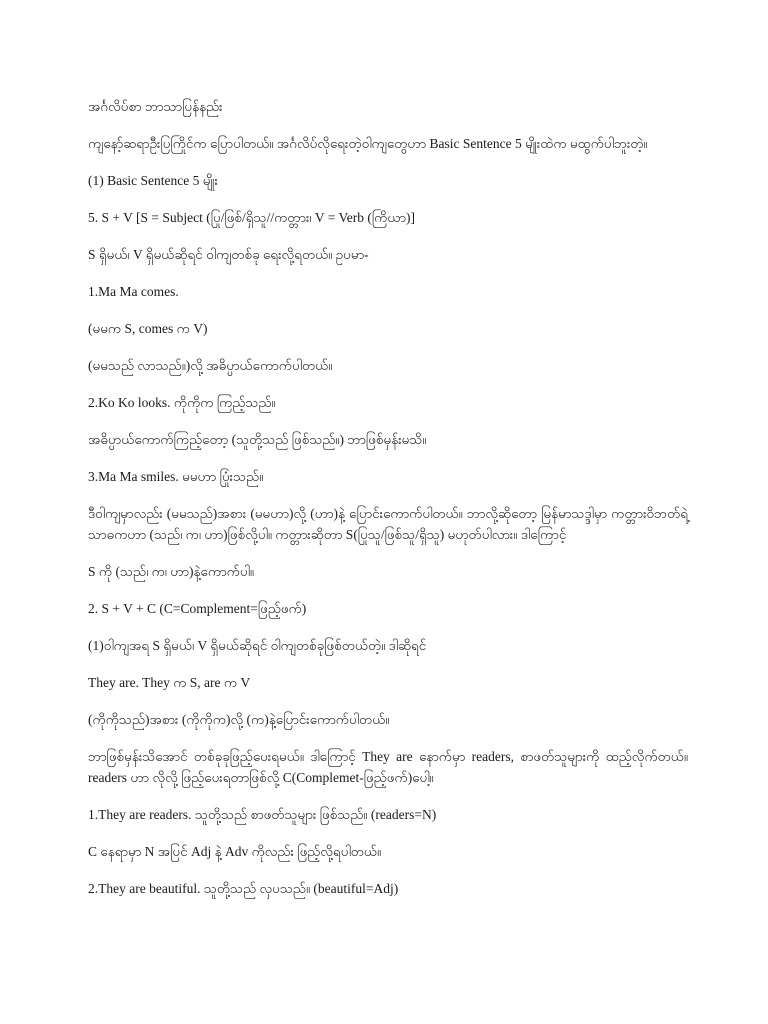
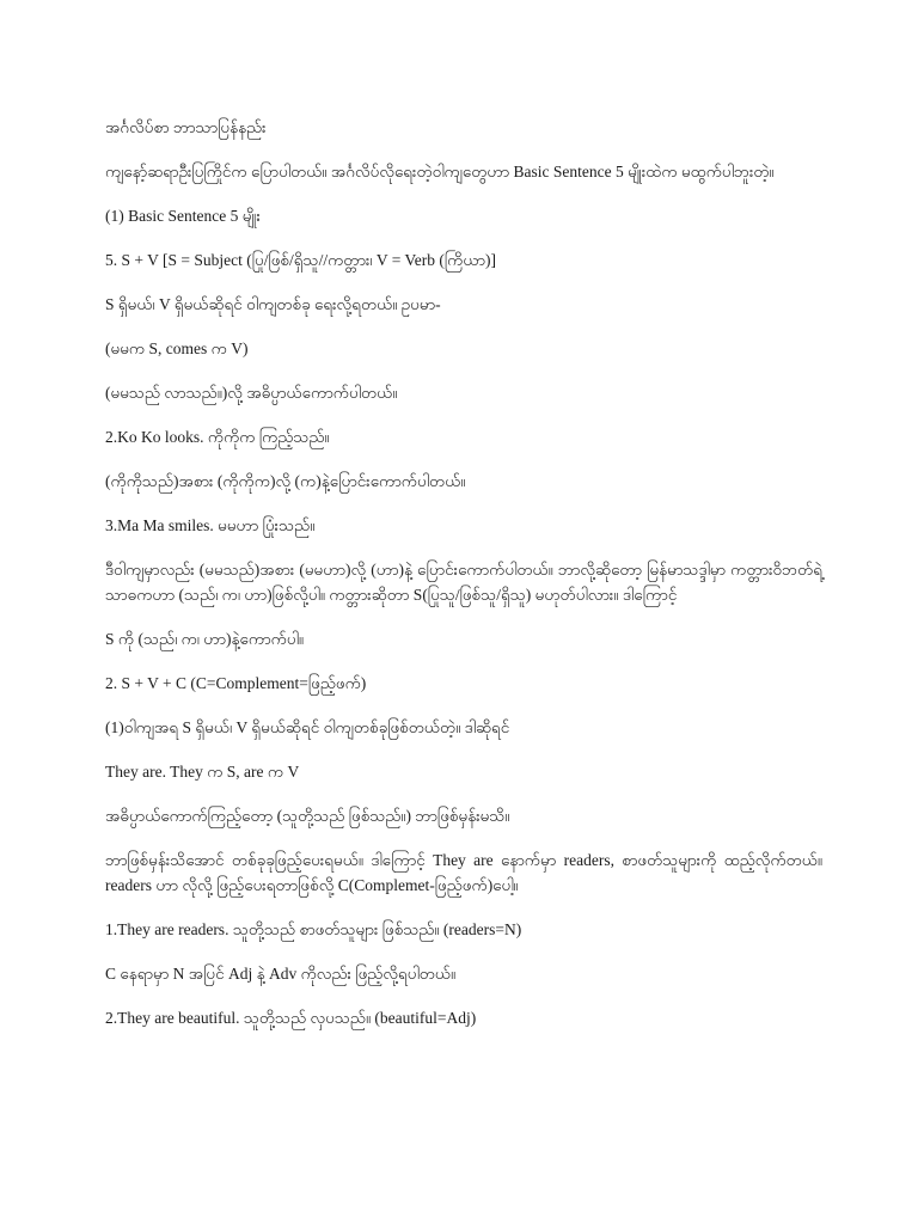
  အင်္ဂလိပ်စာ ဘာသာပြန်နည်း
  ကျနော့်ဆရာဦးပြကြိုင်က ပြောပါတယ်။ အင်္ဂလိပ်လိုရေးတဲ့ဝါကျတွေဟာ Basic Sentence 5 မျိုးထဲက မထွက်ပါဘူးတဲ့။
  (1) Basic Sentence 5 မျိုး
  5. S + V [S = Subject (ပြု/ဖြစ်/ရှိသူ//ကတ္တား၊ V = Verb (ကြိယာ)]
  S ရှိမယ်၊ V ရှိမယ်ဆိုရင် ဝါကျတစ်ခု ရေးလို့ရတယ်။ ဥပမာ-
- 1.Ma Ma comes.
  (မမက S, comes က V)
  (မမသည် လာသည်။)လို့ အဓိပ္ပာယ်ကောက်ပါတယ်။
  2.Ko Ko looks. ကိုကိုက ကြည့်သည်။
- အဓိပ္ပာယ်ကောက်ကြည့်တော့ (သူတို့သည် ဖြစ်သည်။) ဘာဖြစ်မှန်းမသိ။
+ (ကိုကိုသည်)အစား (ကိုကိုက)လို့ (က)နဲ့ပြောင်းကောက်ပါတယ်။
  3.Ma Ma smiles. မမဟာ ပြုံးသည်။
  ဒီဝါကျမှာလည်း (မမသည်)အစား (မမဟာ)လို့ (ဟာ)နဲ့ ပြောင်းကောက်ပါတယ်။ ဘာလို့ဆိုတော့ မြန်မာသဒ္ဒါမှာ ကတ္တားဝိဘတ်ရဲ့ သာဓကဟာ (သည်၊ က၊ ဟာ)ဖြစ်လို့ပါ။ ကတ္တားဆိုတာ S(ပြုသူ/ဖြစ်သူ/ရှိသူ) မဟုတ်ပါလား။ ဒါကြောင့်
  S ကို (သည်၊ က၊ ဟာ)နဲ့ကောက်ပါ။
  2. S + V + C (C=Complement=ဖြည့်ဖက်)
  (1)ဝါကျအရ S ရှိမယ်၊ V ရှိမယ်ဆိုရင် ဝါကျတစ်ခုဖြစ်တယ်တဲ့။ ဒါဆိုရင်
  They are. They က S, are က V
- (ကိုကိုသည်)အစား (ကိုကိုက)လို့ (က)နဲ့ပြောင်းကောက်ပါတယ်။
+ အဓိပ္ပာယ်ကောက်ကြည့်တော့ (သူတို့သည် ဖြစ်သည်။) ဘာဖြစ်မှန်းမသိ။
  ဘာဖြစ်မှန်းသိအောင် တစ်ခုခုဖြည့်ပေးရမယ်။ ဒါကြောင့် They are နောက်မှာ readers, စာဖတ်သူများကို ထည့်လိုက်တယ်။ readers ဟာ လိုလို့ဖြည့်ပေးရတာဖြစ်လို့ C(Complemet-ဖြည့်ဖက်)ပေါ့။
  1.They are readers. သူတို့သည် စာဖတ်သူများ ဖြစ်သည်။ (readers=N)
  C နေရာမှာ N အပြင် Adj နဲ့ Adv ကိုလည်း ဖြည့်လို့ရပါတယ်။
  2.They are beautiful. သူတို့သည် လှပသည်။ (beautiful=Adj)
